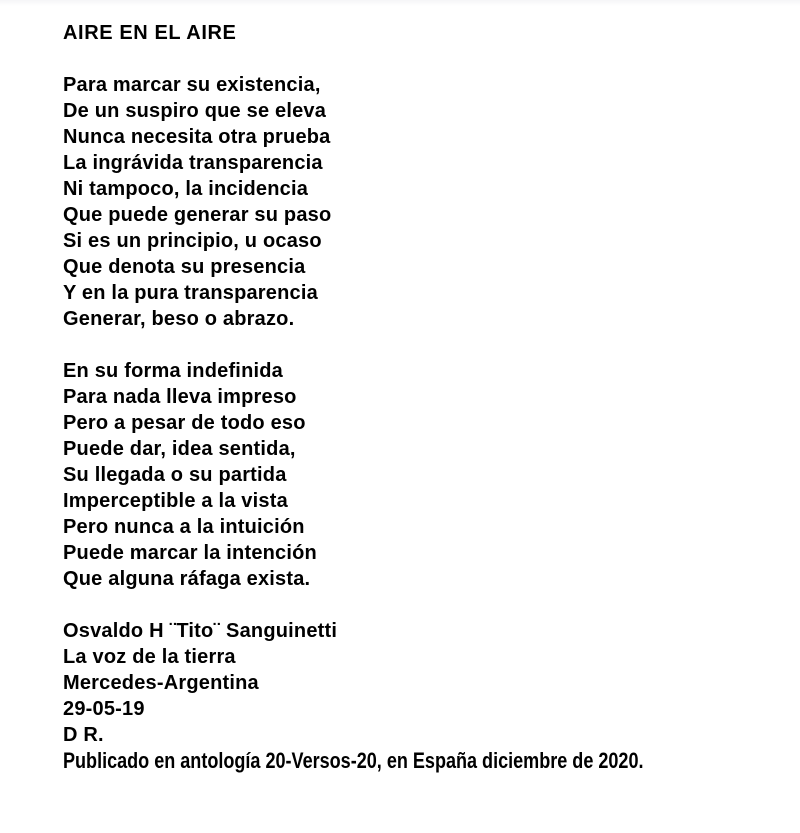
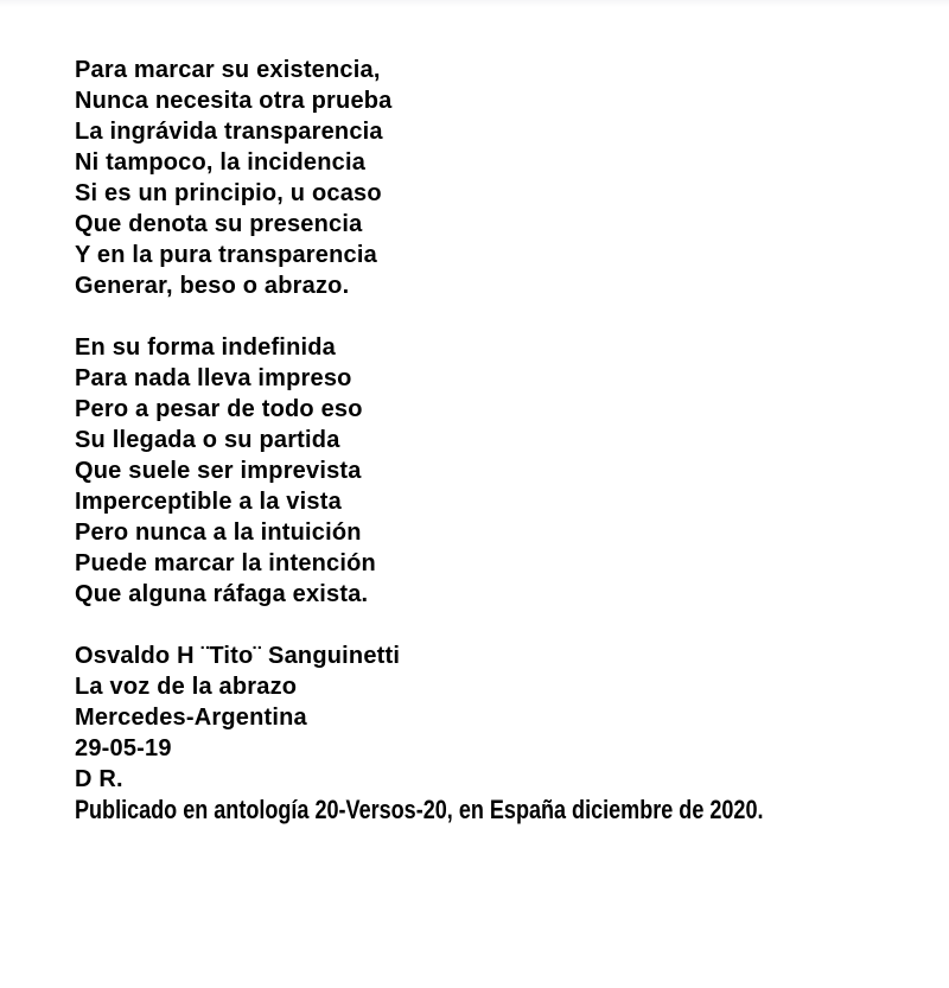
- AIRE EN EL AIRE
  Para marcar su existencia,
- De un suspiro que se eleva
  Nunca necesita otra prueba
  La ingrávida transparencia
  Ni tampoco, la incidencia
- Que puede generar su paso
  Si es un principio, u ocaso
  Que denota su presencia
  Y en la pura transparencia
  Generar, beso o abrazo.
  En su forma indefinida
  Para nada lleva impreso
  Pero a pesar de todo eso
- Puede dar, idea sentida,
  Su llegada o su partida
+ Que suele ser imprevista
  Imperceptible a la vista
  Pero nunca a la intuición
  Puede marcar la intención
  Que alguna ráfaga exista.
  Osvaldo H ¨Tito¨ Sanguinetti
- La voz de la tierra
+ La voz de la abrazo
  Mercedes-Argentina
  29-05-19
  D R.
  Publicado en antología 20-Versos-20, en España diciembre de 2020.
